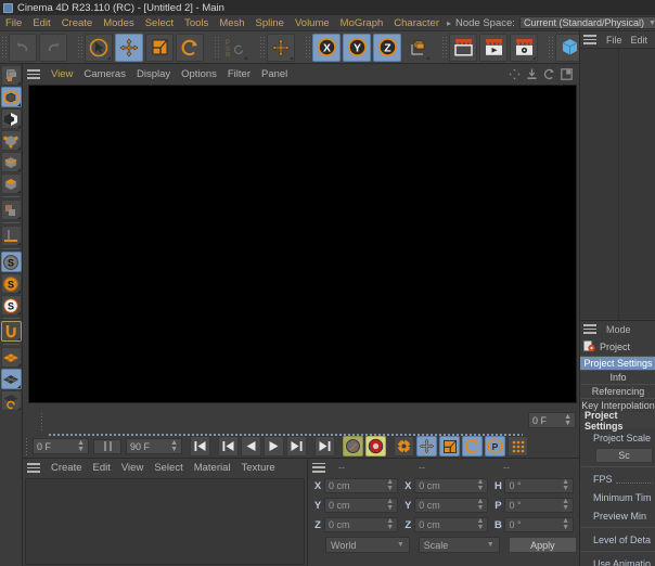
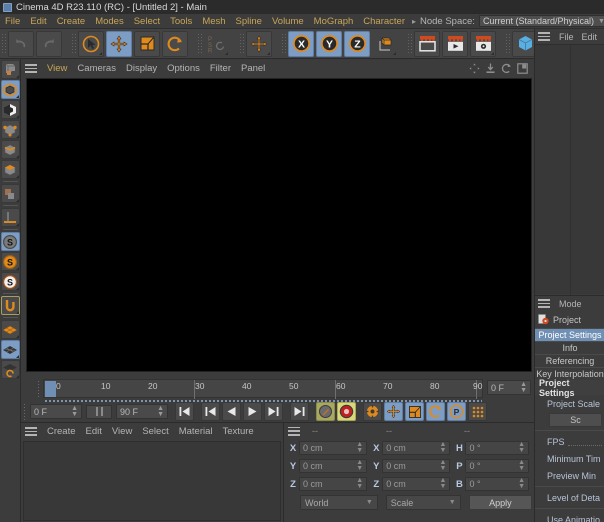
  Cinema 4D R23.110 (RC) - [Untitled 2] - Main
  File
  Edit
  Create
  Modes
  Select
  Tools
  Mesh
  Spline
  Volume
  MoGraph
  Character
  ▸
  Node Space:
  Current (Standard/Physical)
  X
  Y
  Z
  S
  S
  S
  View
  Cameras
  Display
  Options
  Filter
  Panel
+ 0
+ 10
+ 20
+ 30
+ 40
+ 50
+ 60
+ 70
+ 80
+ 90
  0 F
  0 F
  90 F
  P
  Create
  Edit
  View
  Select
  Material
  Texture
  --
  --
  --
  X
  0 cm
  X
  0 cm
  H
  0 °
  Y
  0 cm
  Y
  0 cm
  P
  0 °
  Z
  0 cm
  Z
  0 cm
  B
  0 °
  World
  Scale
  Apply
  File
  Edit
  Mode
  Project
  Project Settings
  Info
  Referencing
  Key Interpolation
  Project Settings
  Project Scale
  Sc
  FPS
  Minimum Tim
  Preview Min
  Level of Deta
  Use Animatio
